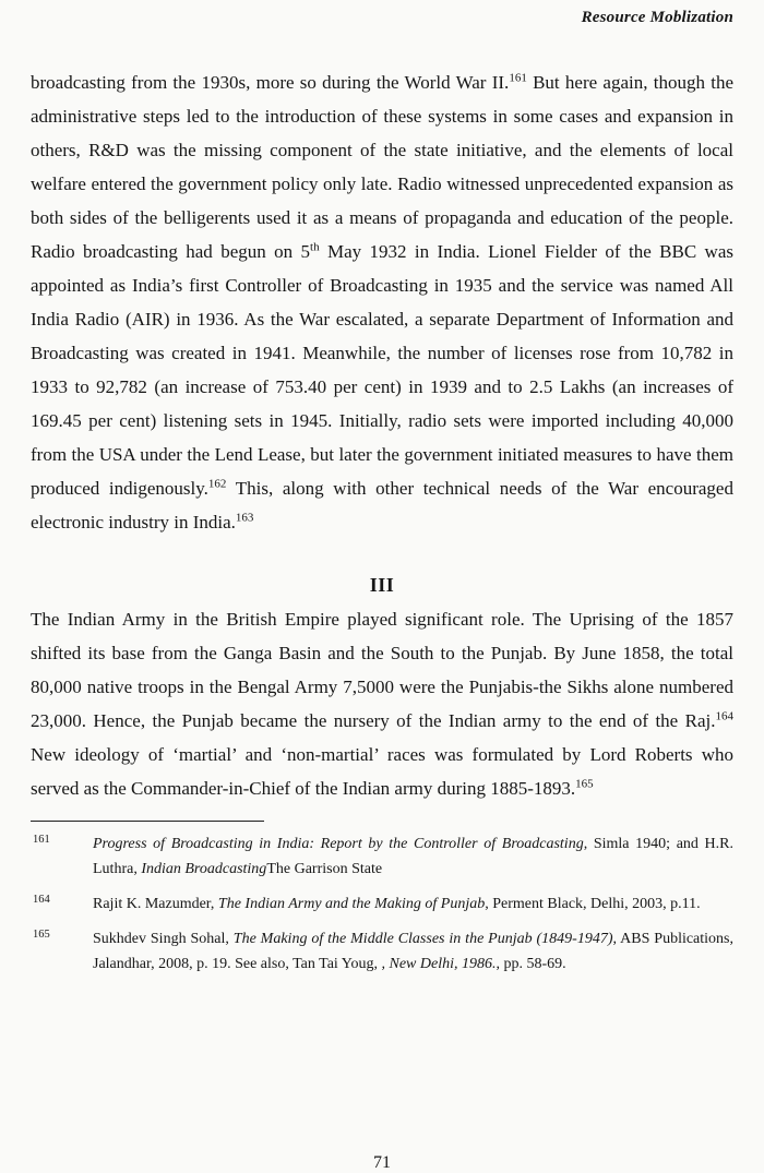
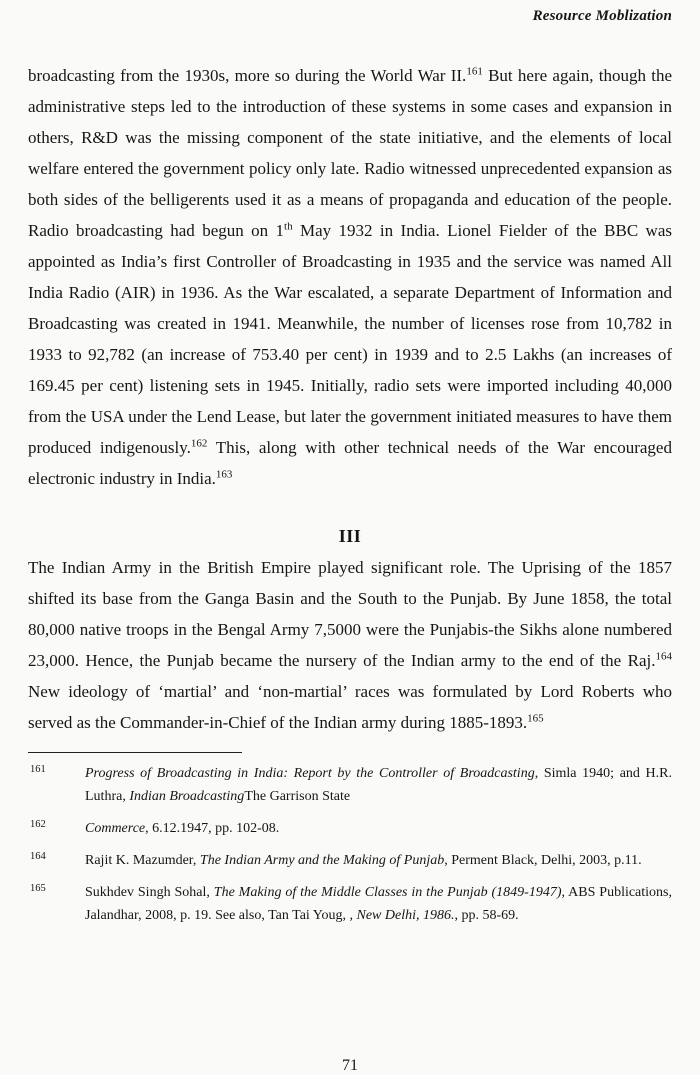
  Resource Moblization
- broadcasting from the 1930s, more so during the World War II.161 But here again, though the administrative steps led to the introduction of these systems in some cases and expansion in others, R&D was the missing component of the state initiative, and the elements of local welfare entered the government policy only late. Radio witnessed unprecedented expansion as both sides of the belligerents used it as a means of propaganda and education of the people. Radio broadcasting had begun on 5th May 1932 in India. Lionel Fielder of the BBC was appointed as India’s first Controller of Broadcasting in 1935 and the service was named All India Radio (AIR) in 1936. As the War escalated, a separate Department of Information and Broadcasting was created in 1941. Meanwhile, the number of licenses rose from 10,782 in 1933 to 92,782 (an increase of 753.40 per cent) in 1939 and to 2.5 Lakhs (an increases of 169.45 per cent) listening sets in 1945. Initially, radio sets were imported including 40,000 from the USA under the Lend Lease, but later the government initiated measures to have them produced indigenously.162 This, along with other technical needs of the War encouraged electronic industry in India.163
+ broadcasting from the 1930s, more so during the World War II.161 But here again, though the administrative steps led to the introduction of these systems in some cases and expansion in others, R&D was the missing component of the state initiative, and the elements of local welfare entered the government policy only late. Radio witnessed unprecedented expansion as both sides of the belligerents used it as a means of propaganda and education of the people. Radio broadcasting had begun on 1th May 1932 in India. Lionel Fielder of the BBC was appointed as India’s first Controller of Broadcasting in 1935 and the service was named All India Radio (AIR) in 1936. As the War escalated, a separate Department of Information and Broadcasting was created in 1941. Meanwhile, the number of licenses rose from 10,782 in 1933 to 92,782 (an increase of 753.40 per cent) in 1939 and to 2.5 Lakhs (an increases of 169.45 per cent) listening sets in 1945. Initially, radio sets were imported including 40,000 from the USA under the Lend Lease, but later the government initiated measures to have them produced indigenously.162 This, along with other technical needs of the War encouraged electronic industry in India.163
  III
  The Indian Army in the British Empire played significant role. The Uprising of the 1857 shifted its base from the Ganga Basin and the South to the Punjab. By June 1858, the total 80,000 native troops in the Bengal Army 7,5000 were the Punjabis-the Sikhs alone numbered 23,000. Hence, the Punjab became the nursery of the Indian army to the end of the Raj.164 New ideology of ‘martial’ and ‘non-martial’ races was formulated by Lord Roberts who served as the Commander-in-Chief of the Indian army during 1885-1893.165
  161
  Progress of Broadcasting in India: Report by the Controller of Broadcasting, Simla 1940; and H.R. Luthra, Indian BroadcastingThe Garrison State
+ 162
+ Commerce, 6.12.1947, pp. 102-08.
  164
  Rajit K. Mazumder, The Indian Army and the Making of Punjab, Perment Black, Delhi, 2003, p.11.
  165
  Sukhdev Singh Sohal, The Making of the Middle Classes in the Punjab (1849-1947), ABS Publications, Jalandhar, 2008, p. 19. See also, Tan Tai Youg, , New Delhi, 1986., pp. 58-69.
  71
